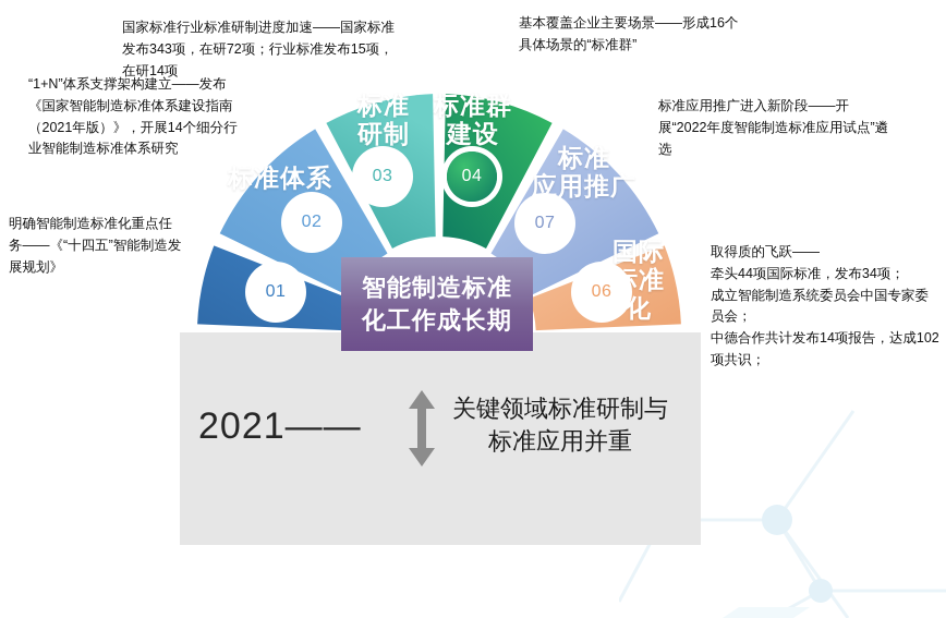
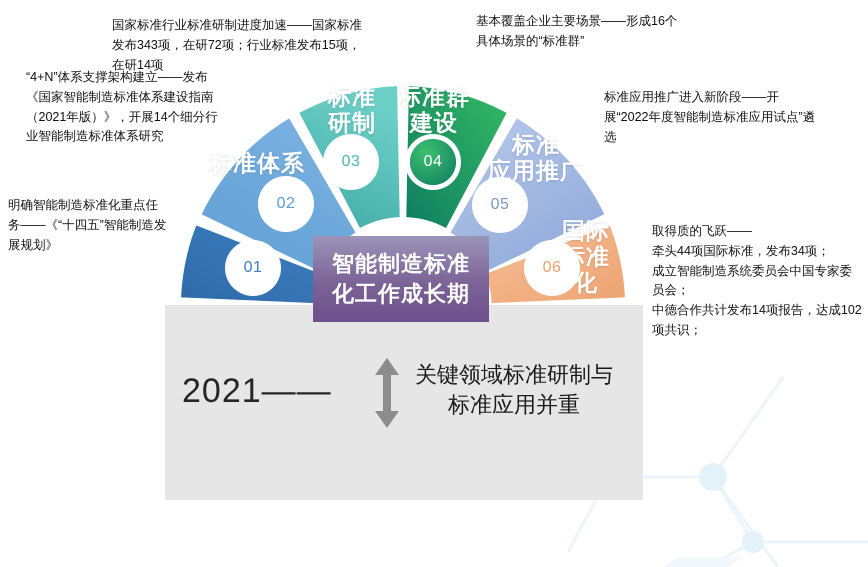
  标准体系
  标准
  研制
  标准群
  建设
  标准
  应用推广
  国际
  标准
  化
  01
  02
  03
  04
- 07
+ 05
  06
  智能制造标准
  化工作成长期
  2021——
  关键领域标准研制与
  标准应用并重
  明确智能制造标准化重点任务——《“十四五”智能制造发展规划》
- “1+N”体系支撑架构建立——发布《国家智能制造标准体系建设指南（2021年版）》，开展14个细分行业智能制造标准体系研究
+ “4+N”体系支撑架构建立——发布《国家智能制造标准体系建设指南（2021年版）》，开展14个细分行业智能制造标准体系研究
  国家标准行业标准研制进度加速——国家标准发布343项，在研72项；行业标准发布15项，在研14项
  基本覆盖企业主要场景——形成16个具体场景的“标准群”
  标准应用推广进入新阶段——开展“2022年度智能制造标准应用试点”遴选
  取得质的飞跃——
  牵头44项国际标准，发布34项；
  成立智能制造系统委员会中国专家委员会；
  中德合作共计发布14项报告，达成102项共识；
